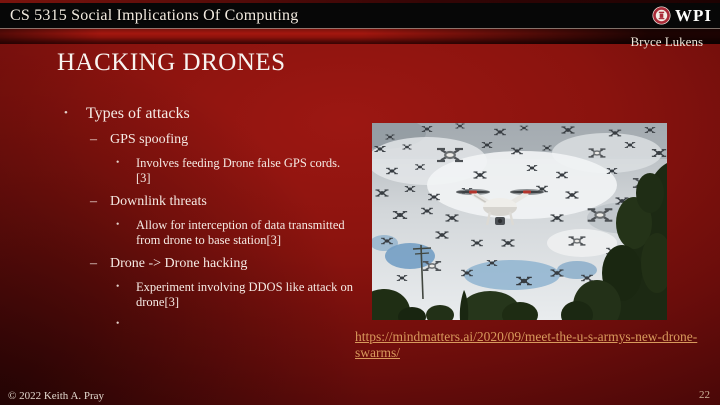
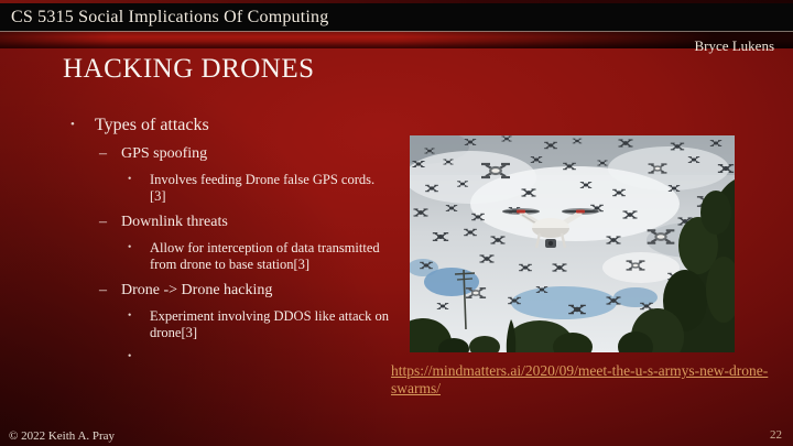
  CS 5315 Social Implications Of Computing
- WPI
  Bryce Lukens
  HACKING DRONES
  •
  Types of attacks
  –
  GPS spoofing
  •
  Involves feeding Drone false GPS cords. [3]
  –
  Downlink threats
  •
  Allow for interception of data transmitted from drone to base station[3]
  –
  Drone -> Drone hacking
  •
  Experiment involving DDOS like attack on drone[3]
  •
  https://mindmatters.ai/2020/09/meet-the-u-s-armys-new-drone-swarms/
  © 2022 Keith A. Pray
  22
